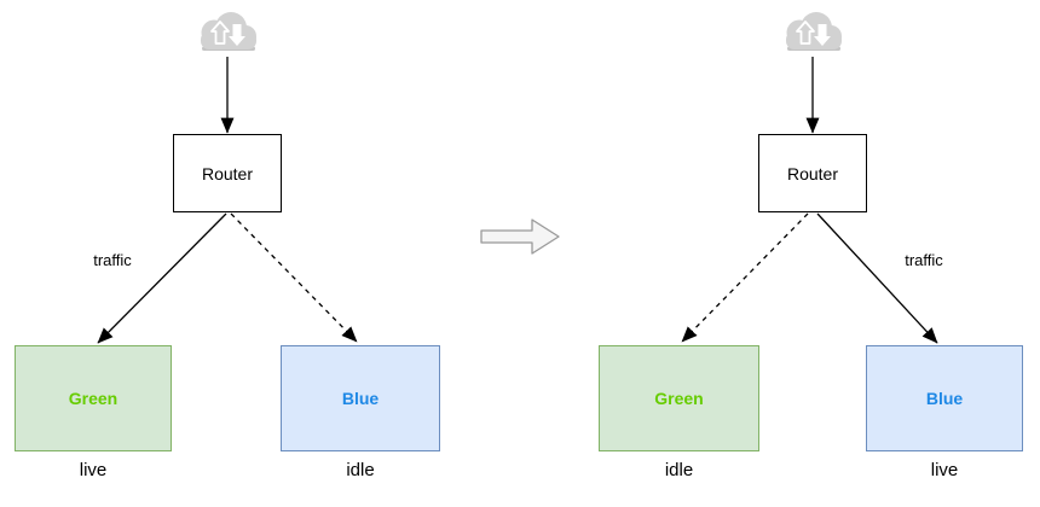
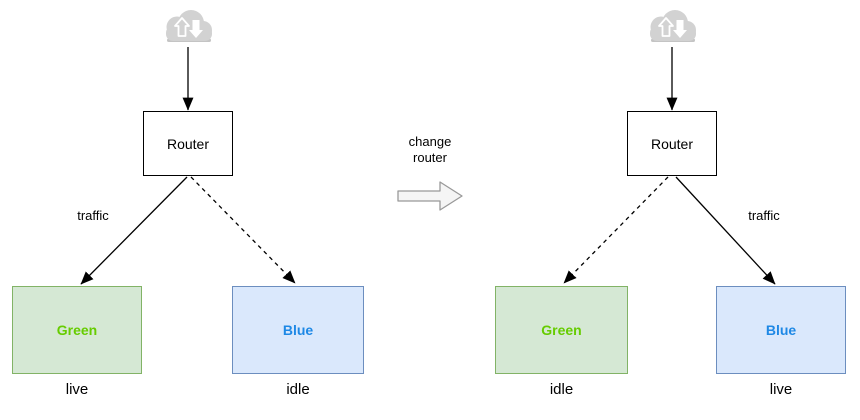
  Router
  traffic
  Green
  Blue
  live
  idle
+ change
+ router
  Router
  traffic
  Green
  Blue
  idle
  live
